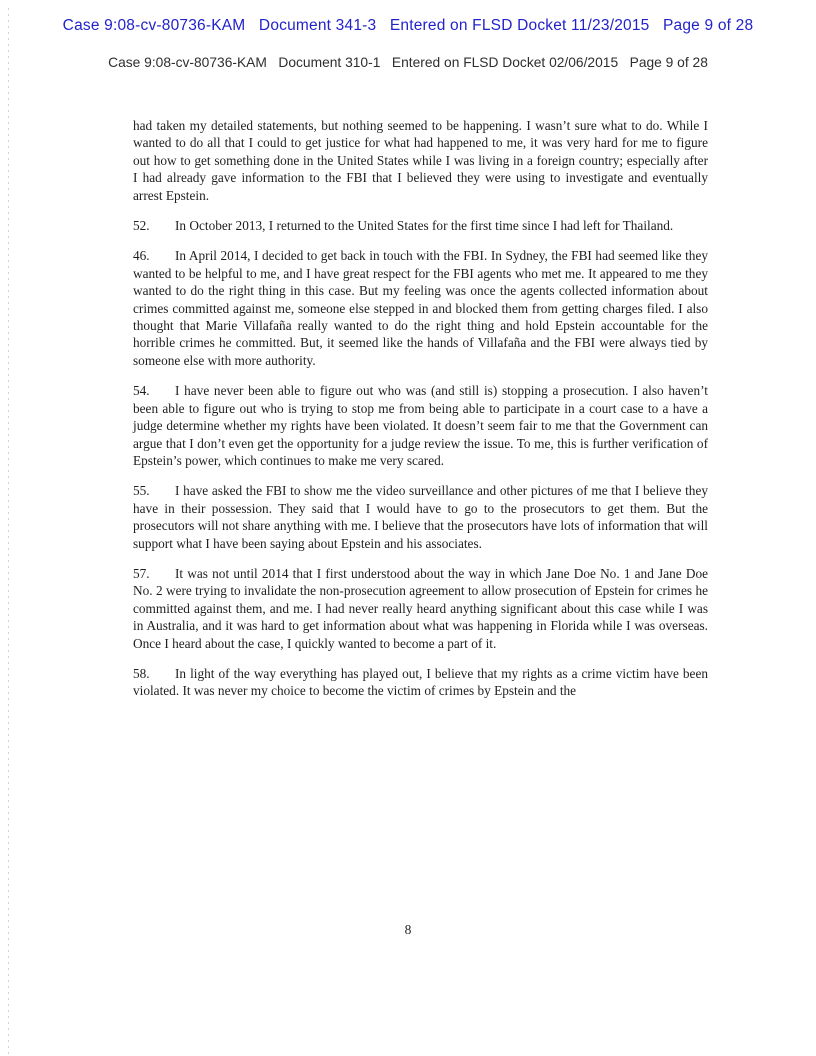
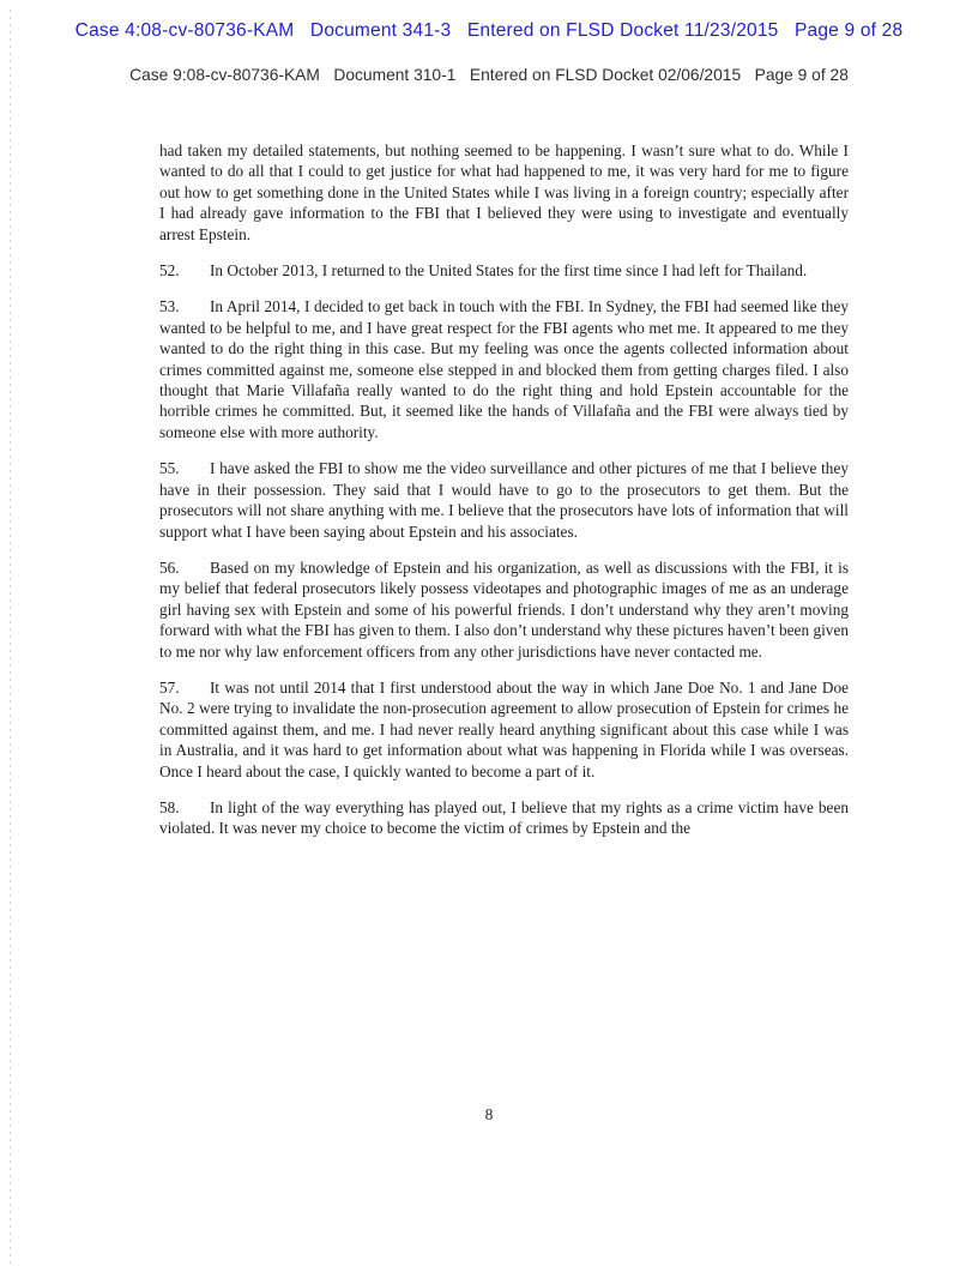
- Case 9:08-cv-80736-KAM Document 341-3 Entered on FLSD Docket 11/23/2015 Page 9 of 28
+ Case 4:08-cv-80736-KAM Document 341-3 Entered on FLSD Docket 11/23/2015 Page 9 of 28
  Case 9:08-cv-80736-KAM Document 310-1 Entered on FLSD Docket 02/06/2015 Page 9 of 28
  had taken my detailed statements, but nothing seemed to be happening. I wasn’t sure what to do. While I wanted to do all that I could to get justice for what had happened to me, it was very hard for me to figure out how to get something done in the United States while I was living in a foreign country; especially after I had already gave information to the FBI that I believed they were using to investigate and eventually arrest Epstein.
  52. In October 2013, I returned to the United States for the first time since I had left for Thailand.
- 46. In April 2014, I decided to get back in touch with the FBI. In Sydney, the FBI had seemed like they wanted to be helpful to me, and I have great respect for the FBI agents who met me. It appeared to me they wanted to do the right thing in this case. But my feeling was once the agents collected information about crimes committed against me, someone else stepped in and blocked them from getting charges filed. I also thought that Marie Villafaña really wanted to do the right thing and hold Epstein accountable for the horrible crimes he committed. But, it seemed like the hands of Villafaña and the FBI were always tied by someone else with more authority.
+ 53. In April 2014, I decided to get back in touch with the FBI. In Sydney, the FBI had seemed like they wanted to be helpful to me, and I have great respect for the FBI agents who met me. It appeared to me they wanted to do the right thing in this case. But my feeling was once the agents collected information about crimes committed against me, someone else stepped in and blocked them from getting charges filed. I also thought that Marie Villafaña really wanted to do the right thing and hold Epstein accountable for the horrible crimes he committed. But, it seemed like the hands of Villafaña and the FBI were always tied by someone else with more authority.
- 54. I have never been able to figure out who was (and still is) stopping a prosecution. I also haven’t been able to figure out who is trying to stop me from being able to participate in a court case to a have a judge determine whether my rights have been violated. It doesn’t seem fair to me that the Government can argue that I don’t even get the opportunity for a judge review the issue. To me, this is further verification of Epstein’s power, which continues to make me very scared.
  55. I have asked the FBI to show me the video surveillance and other pictures of me that I believe they have in their possession. They said that I would have to go to the prosecutors to get them. But the prosecutors will not share anything with me. I believe that the prosecutors have lots of information that will support what I have been saying about Epstein and his associates.
+ 56. Based on my knowledge of Epstein and his organization, as well as discussions with the FBI, it is my belief that federal prosecutors likely possess videotapes and photographic images of me as an underage girl having sex with Epstein and some of his powerful friends. I don’t understand why they aren’t moving forward with what the FBI has given to them. I also don’t understand why these pictures haven’t been given to me nor why law enforcement officers from any other jurisdictions have never contacted me.
  57. It was not until 2014 that I first understood about the way in which Jane Doe No. 1 and Jane Doe No. 2 were trying to invalidate the non-prosecution agreement to allow prosecution of Epstein for crimes he committed against them, and me. I had never really heard anything significant about this case while I was in Australia, and it was hard to get information about what was happening in Florida while I was overseas. Once I heard about the case, I quickly wanted to become a part of it.
  58. In light of the way everything has played out, I believe that my rights as a crime victim have been violated. It was never my choice to become the victim of crimes by Epstein and the
  8
